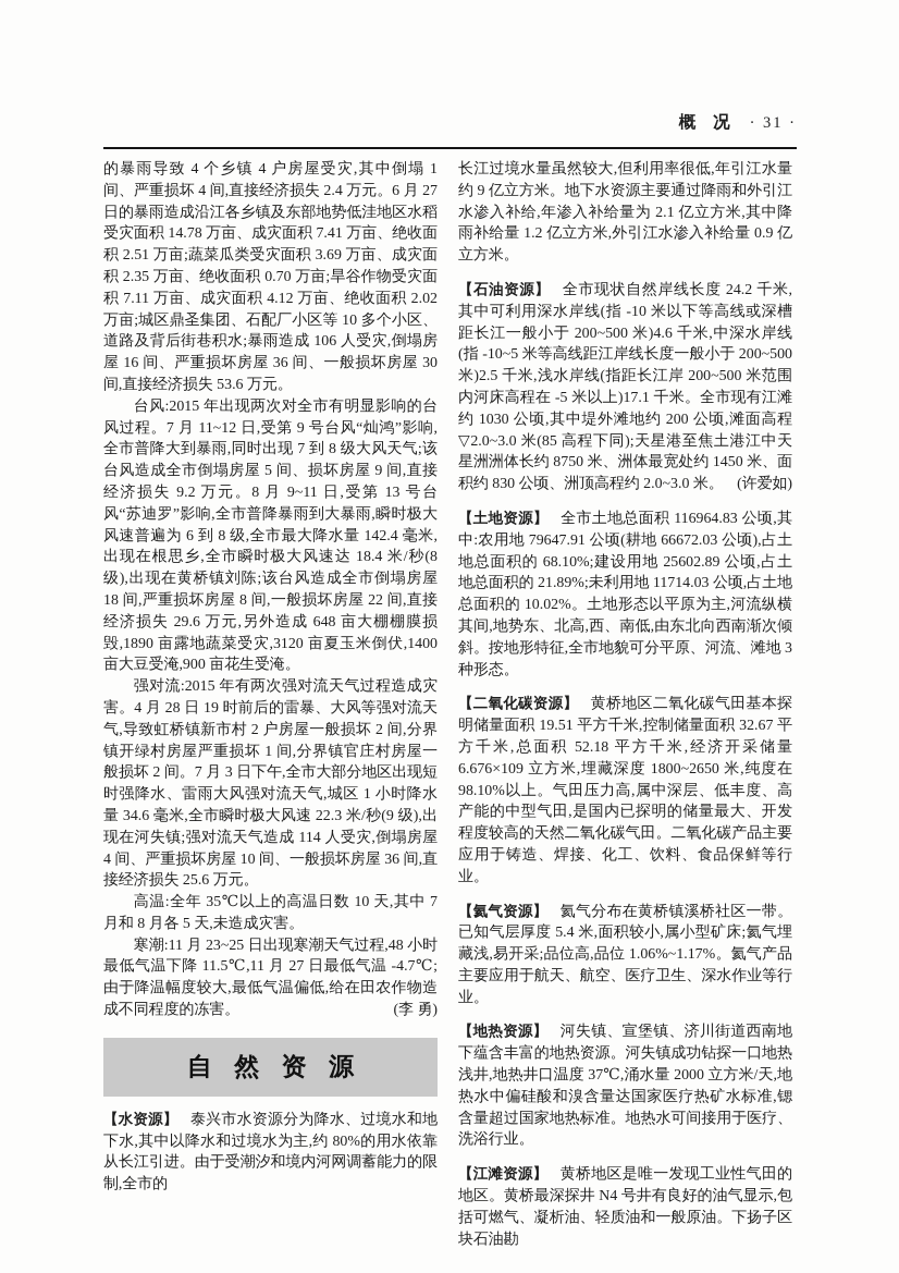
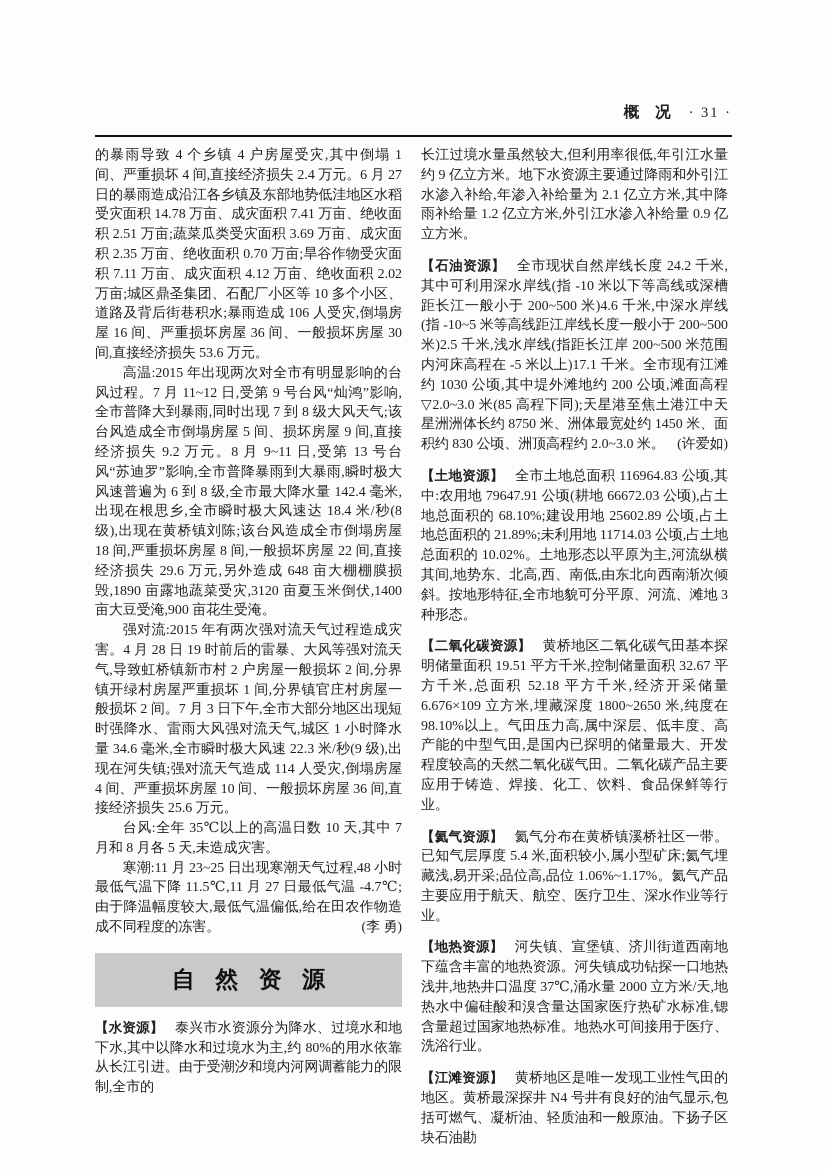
  概 况 · 31 ·
  的暴雨导致 4 个乡镇 4 户房屋受灾,其中倒塌 1 间、严重损坏 4 间,直接经济损失 2.4 万元。6 月 27 日的暴雨造成沿江各乡镇及东部地势低洼地区水稻受灾面积 14.78 万亩、成灾面积 7.41 万亩、绝收面积 2.51 万亩;蔬菜瓜类受灾面积 3.69 万亩、成灾面积 2.35 万亩、绝收面积 0.70 万亩;旱谷作物受灾面积 7.11 万亩、成灾面积 4.12 万亩、绝收面积 2.02 万亩;城区鼎圣集团、石配厂小区等 10 多个小区、道路及背后街巷积水;暴雨造成 106 人受灾,倒塌房屋 16 间、严重损坏房屋 36 间、一般损坏房屋 30 间,直接经济损失 53.6 万元。
- 台风:2015 年出现两次对全市有明显影响的台风过程。7 月 11~12 日,受第 9 号台风“灿鸿”影响,全市普降大到暴雨,同时出现 7 到 8 级大风天气;该台风造成全市倒塌房屋 5 间、损坏房屋 9 间,直接经济损失 9.2 万元。8 月 9~11 日,受第 13 号台风“苏迪罗”影响,全市普降暴雨到大暴雨,瞬时极大风速普遍为 6 到 8 级,全市最大降水量 142.4 毫米,出现在根思乡,全市瞬时极大风速达 18.4 米/秒(8 级),出现在黄桥镇刘陈;该台风造成全市倒塌房屋 18 间,严重损坏房屋 8 间,一般损坏房屋 22 间,直接经济损失 29.6 万元,另外造成 648 亩大棚棚膜损毁,1890 亩露地蔬菜受灾,3120 亩夏玉米倒伏,1400 亩大豆受淹,900 亩花生受淹。
+ 高温:2015 年出现两次对全市有明显影响的台风过程。7 月 11~12 日,受第 9 号台风“灿鸿”影响,全市普降大到暴雨,同时出现 7 到 8 级大风天气;该台风造成全市倒塌房屋 5 间、损坏房屋 9 间,直接经济损失 9.2 万元。8 月 9~11 日,受第 13 号台风“苏迪罗”影响,全市普降暴雨到大暴雨,瞬时极大风速普遍为 6 到 8 级,全市最大降水量 142.4 毫米,出现在根思乡,全市瞬时极大风速达 18.4 米/秒(8 级),出现在黄桥镇刘陈;该台风造成全市倒塌房屋 18 间,严重损坏房屋 8 间,一般损坏房屋 22 间,直接经济损失 29.6 万元,另外造成 648 亩大棚棚膜损毁,1890 亩露地蔬菜受灾,3120 亩夏玉米倒伏,1400 亩大豆受淹,900 亩花生受淹。
  强对流:2015 年有两次强对流天气过程造成灾害。4 月 28 日 19 时前后的雷暴、大风等强对流天气,导致虹桥镇新市村 2 户房屋一般损坏 2 间,分界镇开绿村房屋严重损坏 1 间,分界镇官庄村房屋一般损坏 2 间。7 月 3 日下午,全市大部分地区出现短时强降水、雷雨大风强对流天气,城区 1 小时降水量 34.6 毫米,全市瞬时极大风速 22.3 米/秒(9 级),出现在河失镇;强对流天气造成 114 人受灾,倒塌房屋 4 间、严重损坏房屋 10 间、一般损坏房屋 36 间,直接经济损失 25.6 万元。
- 高温:全年 35℃以上的高温日数 10 天,其中 7 月和 8 月各 5 天,未造成灾害。
+ 台风:全年 35℃以上的高温日数 10 天,其中 7 月和 8 月各 5 天,未造成灾害。
  寒潮:11 月 23~25 日出现寒潮天气过程,48 小时最低气温下降 11.5℃,11 月 27 日最低气温 -4.7℃;由于降温幅度较大,最低气温偏低,给在田农作物造成不同程度的冻害。
  (李 勇)
  自 然 资 源
  【水资源】 泰兴市水资源分为降水、过境水和地下水,其中以降水和过境水为主,约 80%的用水依靠从长江引进。由于受潮汐和境内河网调蓄能力的限制,全市的
  长江过境水量虽然较大,但利用率很低,年引江水量约 9 亿立方米。地下水资源主要通过降雨和外引江水渗入补给,年渗入补给量为 2.1 亿立方米,其中降雨补给量 1.2 亿立方米,外引江水渗入补给量 0.9 亿立方米。
  【石油资源】 全市现状自然岸线长度 24.2 千米,其中可利用深水岸线(指 -10 米以下等高线或深槽距长江一般小于 200~500 米)4.6 千米,中深水岸线(指 -10~5 米等高线距江岸线长度一般小于 200~500 米)2.5 千米,浅水岸线(指距长江岸 200~500 米范围内河床高程在 -5 米以上)17.1 千米。全市现有江滩约 1030 公顷,其中堤外滩地约 200 公顷,滩面高程▽2.0~3.0 米(85 高程下同);天星港至焦土港江中天星洲洲体长约 8750 米、洲体最宽处约 1450 米、面积约 830 公顷、洲顶高程约 2.0~3.0 米。
  (许爱如)
  【土地资源】 全市土地总面积 116964.83 公顷,其中:农用地 79647.91 公顷(耕地 66672.03 公顷),占土地总面积的 68.10%;建设用地 25602.89 公顷,占土地总面积的 21.89%;未利用地 11714.03 公顷,占土地总面积的 10.02%。土地形态以平原为主,河流纵横其间,地势东、北高,西、南低,由东北向西南渐次倾斜。按地形特征,全市地貌可分平原、河流、滩地 3 种形态。
  【二氧化碳资源】 黄桥地区二氧化碳气田基本探明储量面积 19.51 平方千米,控制储量面积 32.67 平方千米,总面积 52.18 平方千米,经济开采储量 6.676×109 立方米,埋藏深度 1800~2650 米,纯度在 98.10%以上。气田压力高,属中深层、低丰度、高产能的中型气田,是国内已探明的储量最大、开发程度较高的天然二氧化碳气田。二氧化碳产品主要应用于铸造、焊接、化工、饮料、食品保鲜等行业。
  【氦气资源】 氦气分布在黄桥镇溪桥社区一带。已知气层厚度 5.4 米,面积较小,属小型矿床;氦气埋藏浅,易开采;品位高,品位 1.06%~1.17%。氦气产品主要应用于航天、航空、医疗卫生、深水作业等行业。
  【地热资源】 河失镇、宣堡镇、济川街道西南地下蕴含丰富的地热资源。河失镇成功钻探一口地热浅井,地热井口温度 37℃,涌水量 2000 立方米/天,地热水中偏硅酸和溴含量达国家医疗热矿水标准,锶含量超过国家地热标准。地热水可间接用于医疗、洗浴行业。
  【江滩资源】 黄桥地区是唯一发现工业性气田的地区。黄桥最深探井 N4 号井有良好的油气显示,包括可燃气、凝析油、轻质油和一般原油。下扬子区块石油勘
